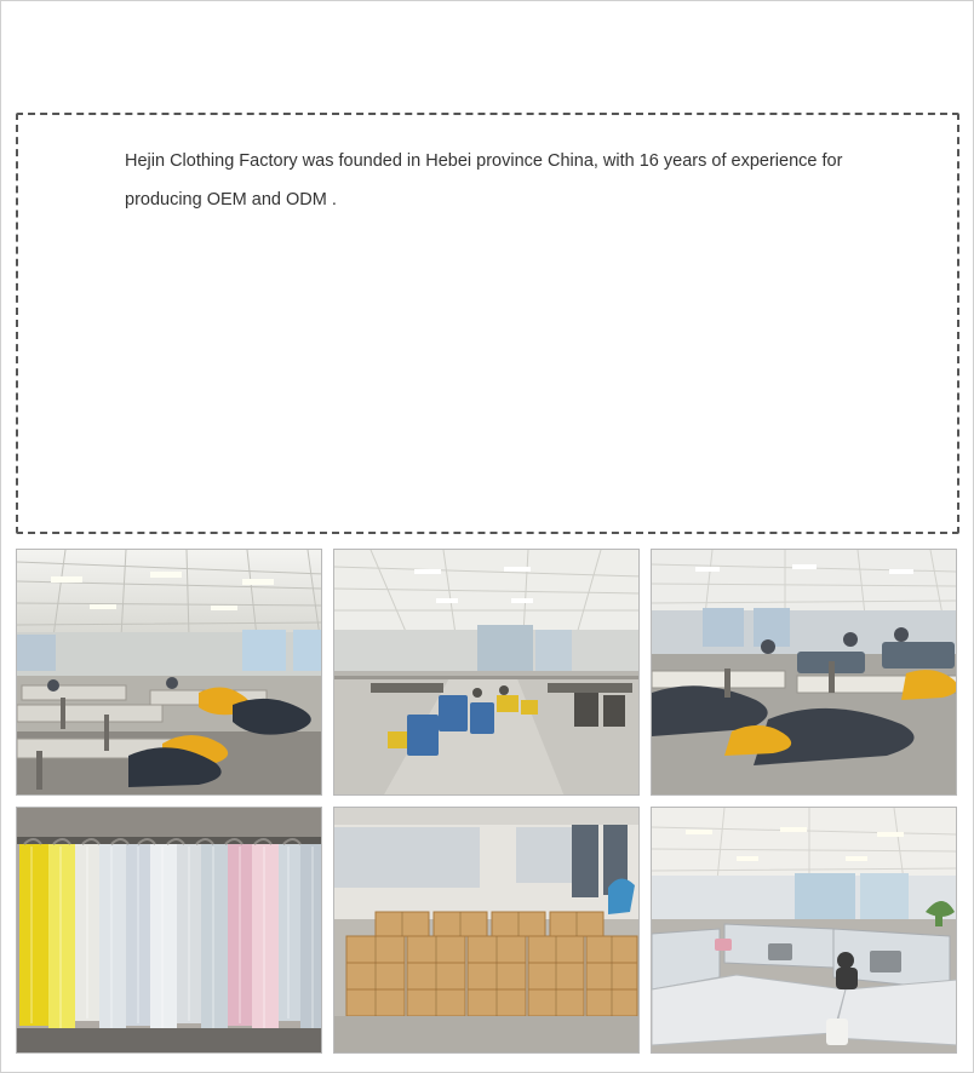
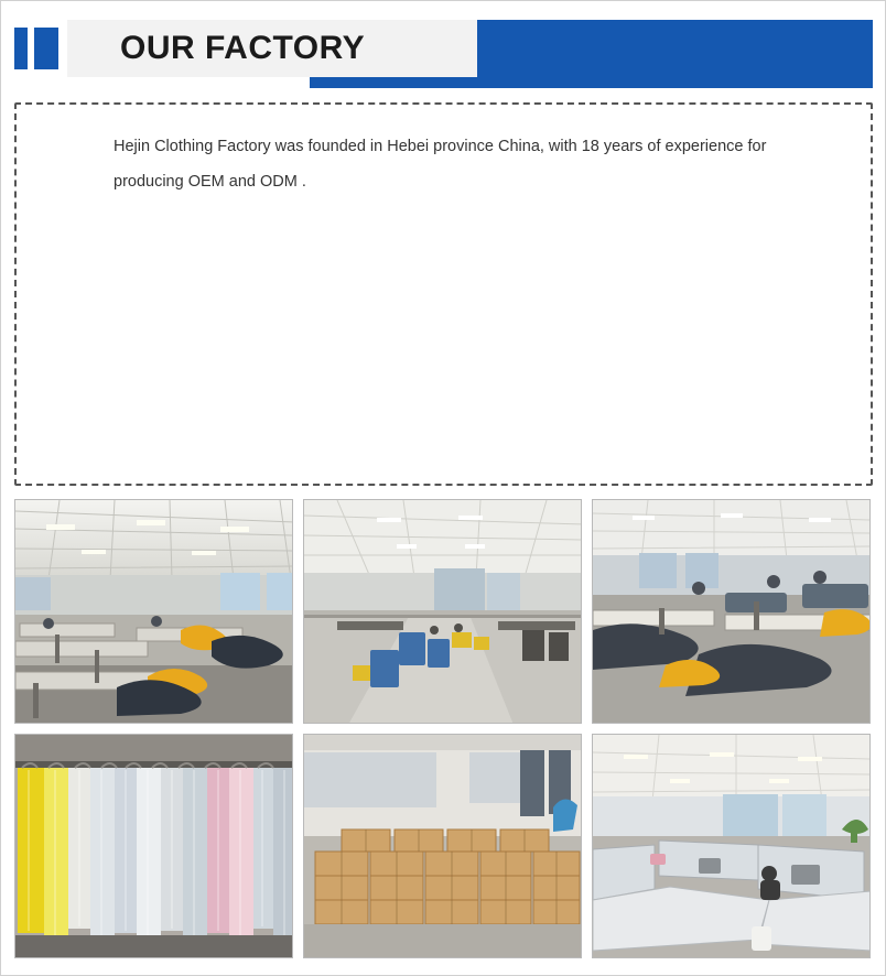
+ OUR FACTORY
- Hejin Clothing Factory was founded in Hebei province China, with 16 years of experience for producing OEM and ODM .
+ Hejin Clothing Factory was founded in Hebei province China, with 18 years of experience for producing OEM and ODM .
